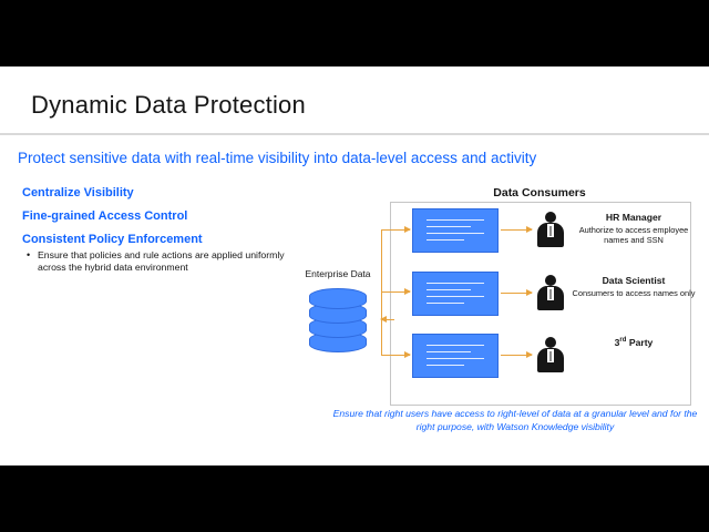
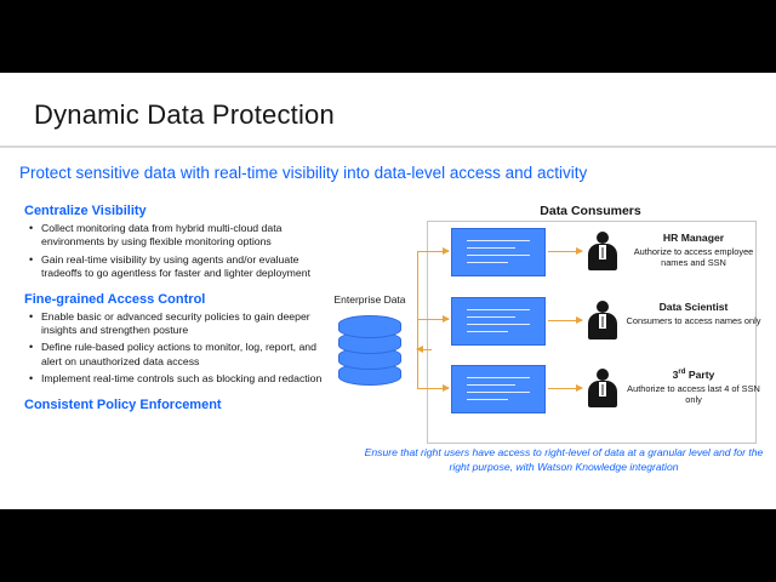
  Dynamic Data Protection
  Protect sensitive data with real-time visibility into data-level access and activity
  Centralize Visibility
+ Collect monitoring data from hybrid multi-cloud data environments by using flexible monitoring options
+ Gain real-time visibility by using agents and/or evaluate tradeoffs to go agentless for faster and lighter deployment
  Fine-grained Access Control
+ Enable basic or advanced security policies to gain deeper insights and strengthen posture
+ Define rule-based policy actions to monitor, log, report, and alert on unauthorized data access
+ Implement real-time controls such as blocking and redaction
  Consistent Policy Enforcement
- Ensure that policies and rule actions are applied uniformly across the hybrid data environment
  Data Consumers
  Enterprise Data
  HR Manager
  Authorize to access employee names and SSN
  Data Scientist
  Consumers to access names only
  3 Party
+ Authorize to access last 4 of SSN only
- Ensure that right users have access to right-level of data at a granular level and for the right purpose, with Watson Knowledge visibility
+ Ensure that right users have access to right-level of data at a granular level and for the right purpose, with Watson Knowledge integration
